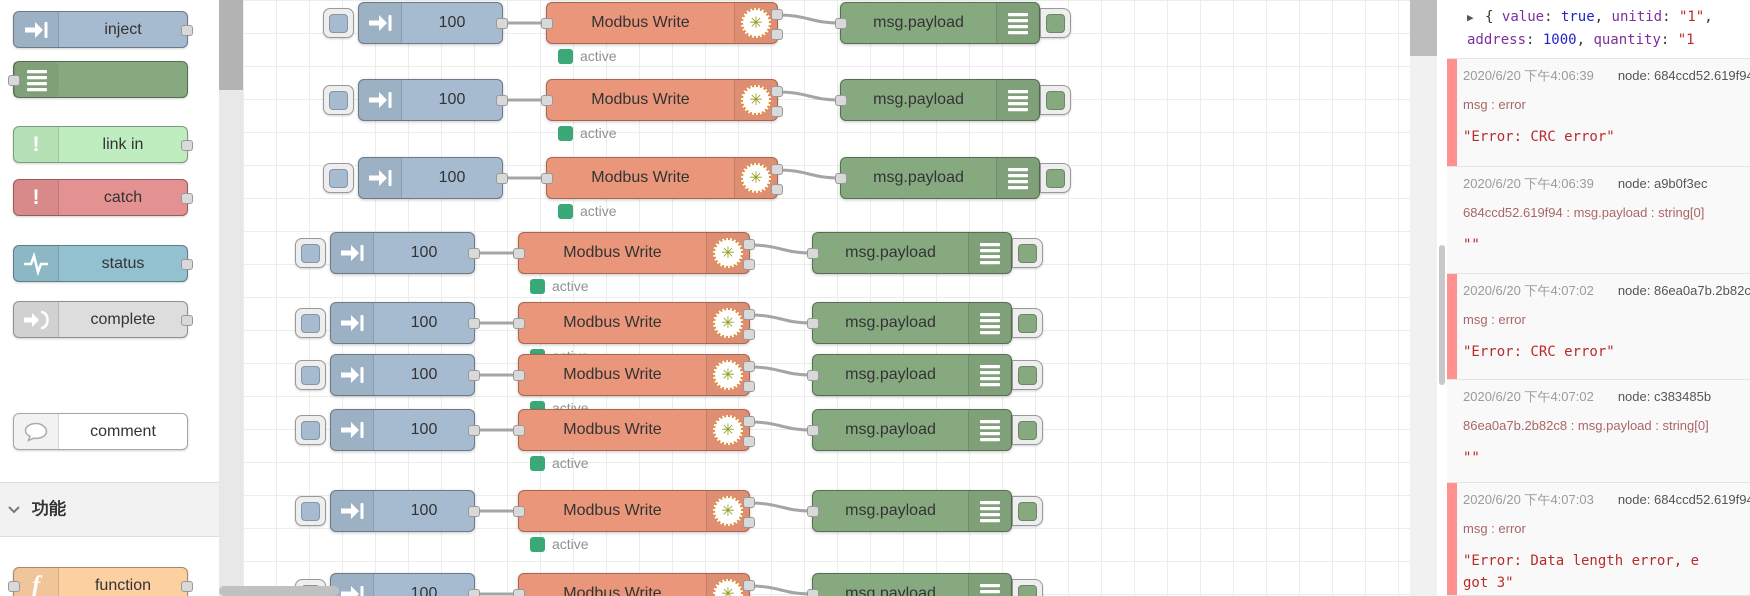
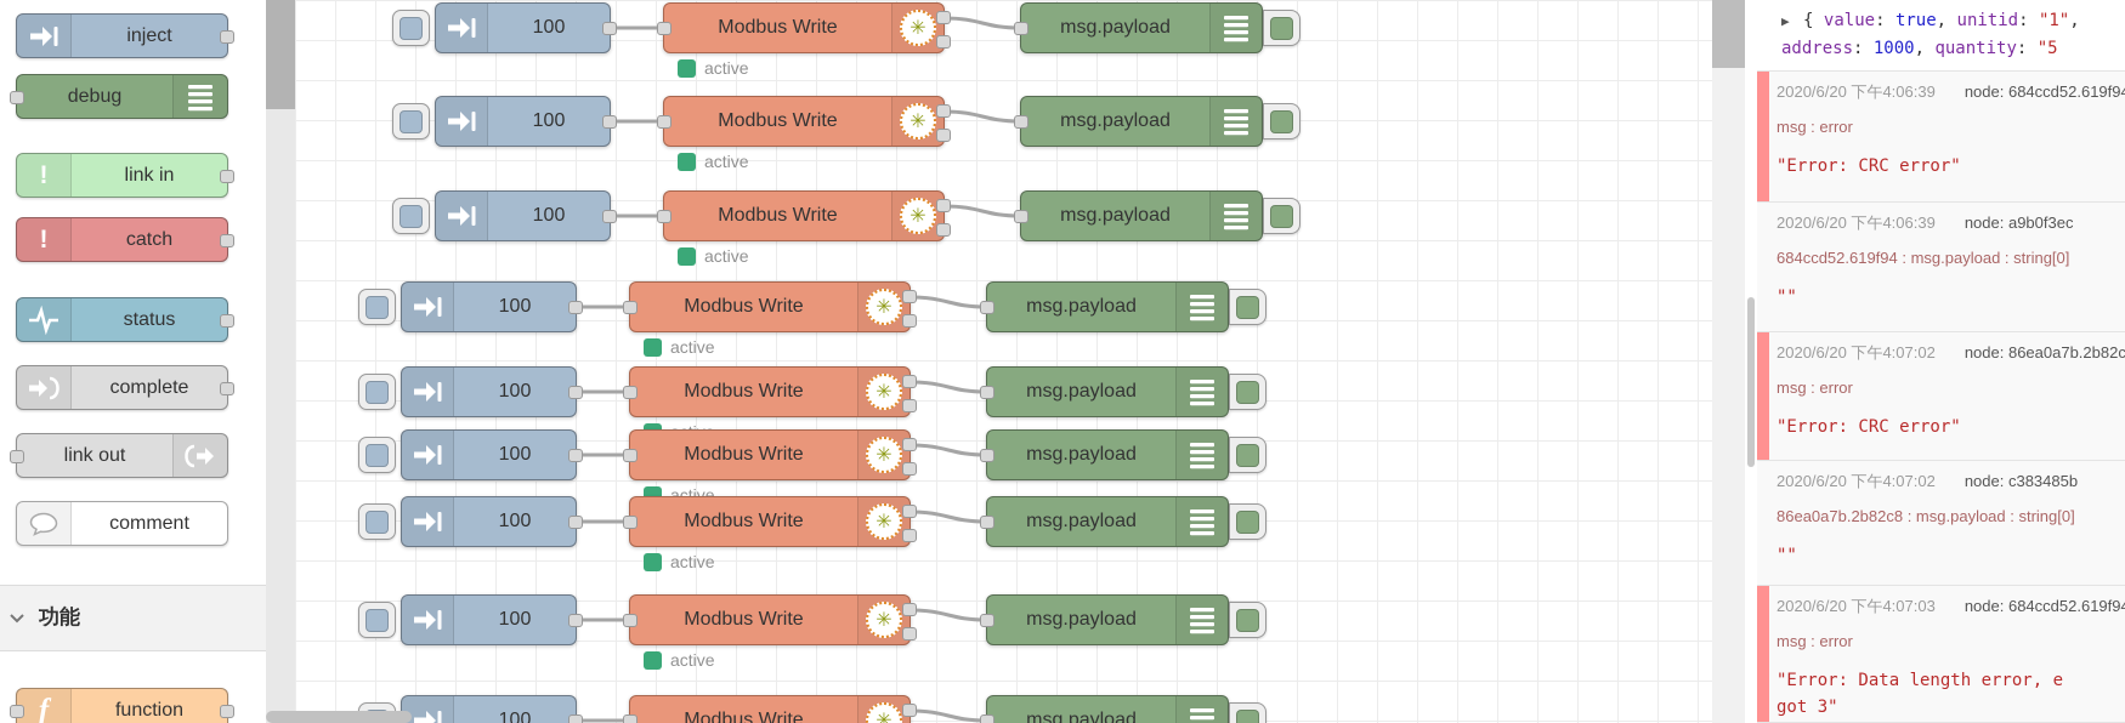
  功能
  inject
+ debug
  !
  link in
  !
  catch
  status
  complete
+ link out
  comment
  f
  function
  active
  100
  Modbus Write
  ✳
  msg.payload
  active
  100
  Modbus Write
  ✳
  msg.payload
  active
  100
  Modbus Write
  ✳
  msg.payload
  active
  100
  Modbus Write
  ✳
  msg.payload
  100
  Modbus Write
  ✳
  msg.payload
  active
  100
  Modbus Write
  ✳
  msg.payload
  active
  100
  Modbus Write
  ✳
  msg.payload
  active
  100
  Modbus Write
  ✳
  msg.payload
  100
  Modbus Write
  ✳
  msg.payload
  ▶ { value: true, unitid: "1",
- address: 1000, quantity: "1
+ address: 1000, quantity: "5
  2020/6/20 下午4:06:39 node: 684ccd52.619f9
  msg : error
  "Error: CRC error"
  2020/6/20 下午4:06:39 node: a9b0f3ec
  684ccd52.619f94 : msg.payload : string[0]
  ""
  2020/6/20 下午4:07:02 node: 86ea0a7b.2b82c
  msg : error
  "Error: CRC error"
  2020/6/20 下午4:07:02 node: c383485b
  86ea0a7b.2b82c8 : msg.payload : string[0]
  ""
  2020/6/20 下午4:07:03 node: 684ccd52.619f9
  msg : error
  "Error: Data length error, e
  got 3"
